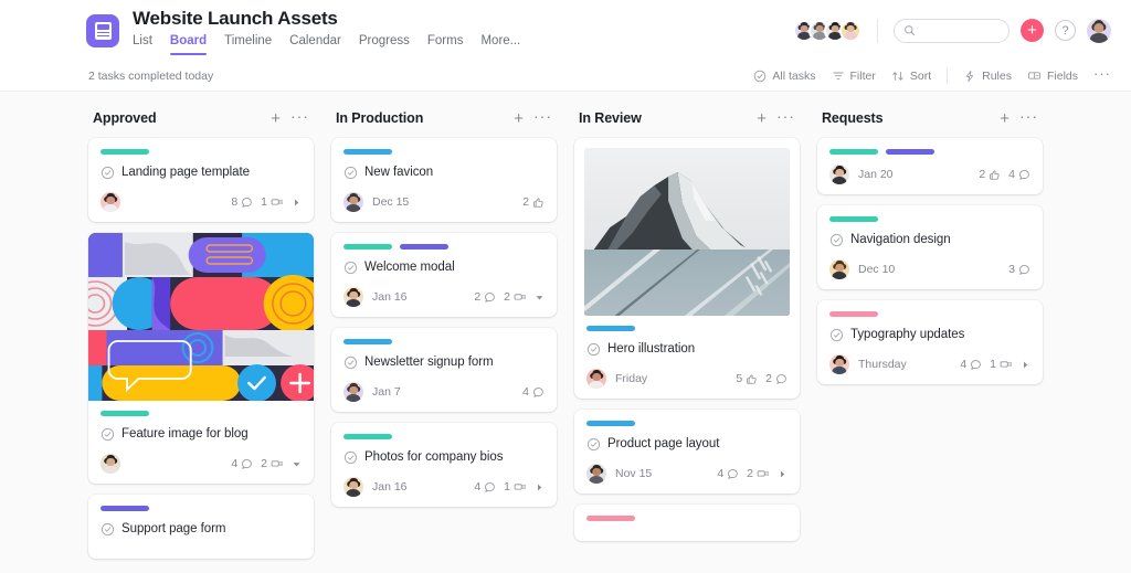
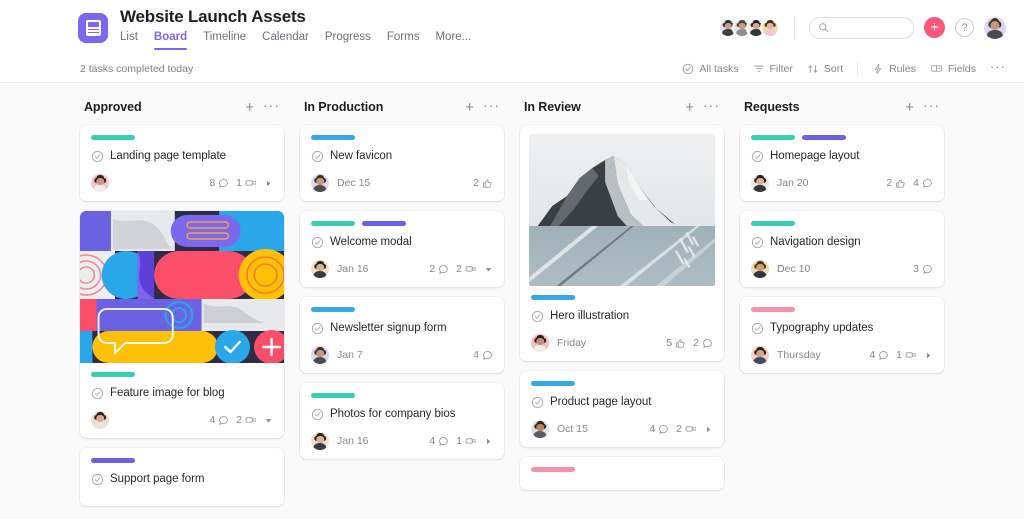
  Website Launch Assets
  List
  Board
  Timeline
  Calendar
  Progress
  Forms
  More...
  +
  ?
  2 tasks completed today
  All tasks
  Filter
  Sort
  Rules
  Fields
  ···
  Approved
  +
  ···
  Landing page template
  8
  1
  Feature image for blog
  4
  2
  Support page form
  In Production
  +
  ···
  New favicon
  Dec 15
  2
  Welcome modal
  Jan 16
  2
  2
  Newsletter signup form
  Jan 7
  4
  Photos for company bios
  Jan 16
  4
  1
  In Review
  +
  ···
  Hero illustration
  Friday
  5
  2
  Product page layout
- Nov 15
+ Oct 15
  4
  2
  Requests
  +
  ···
+ Homepage layout
  Jan 20
  2
  4
  Navigation design
  Dec 10
  3
  Typography updates
  Thursday
  4
  1
